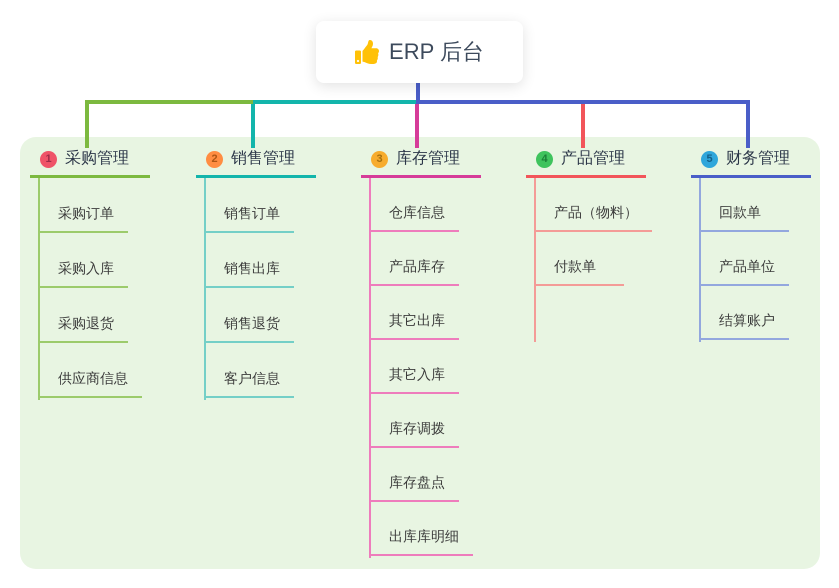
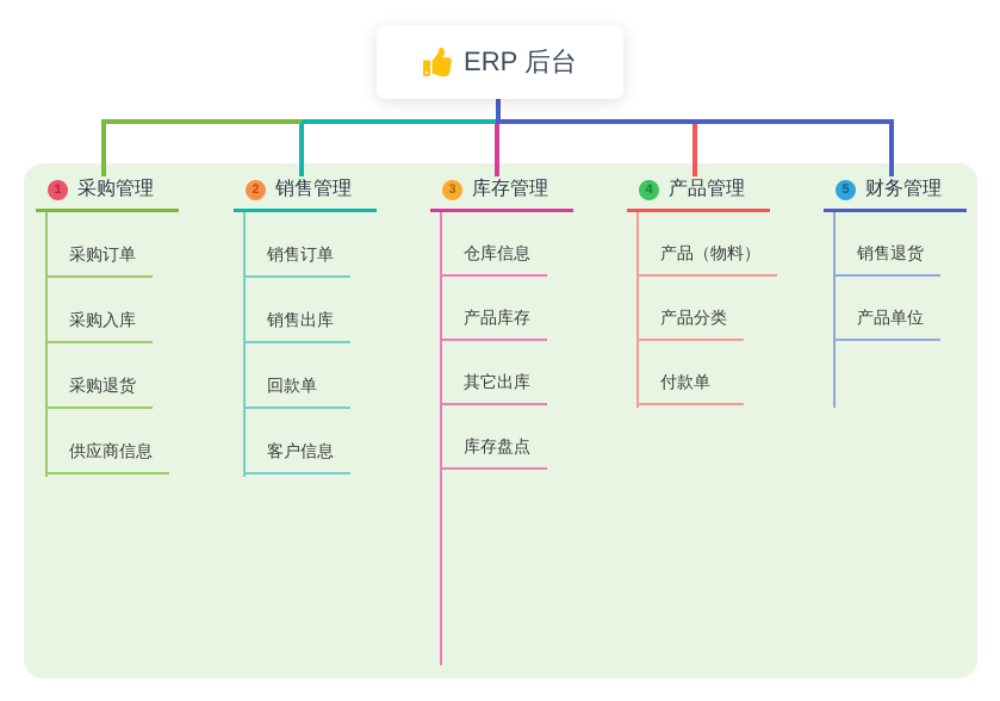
  ERP 后台
  1
  采购管理
  采购订单
  采购入库
  采购退货
  供应商信息
  2
  销售管理
  销售订单
  销售出库
- 销售退货
+ 回款单
  客户信息
  3
  库存管理
  仓库信息
  产品库存
  其它出库
- 其它入库
- 库存调拨
  库存盘点
- 出库库明细
  4
  产品管理
  产品（物料）
+ 产品分类
  付款单
  5
  财务管理
- 回款单
+ 销售退货
  产品单位
- 结算账户
